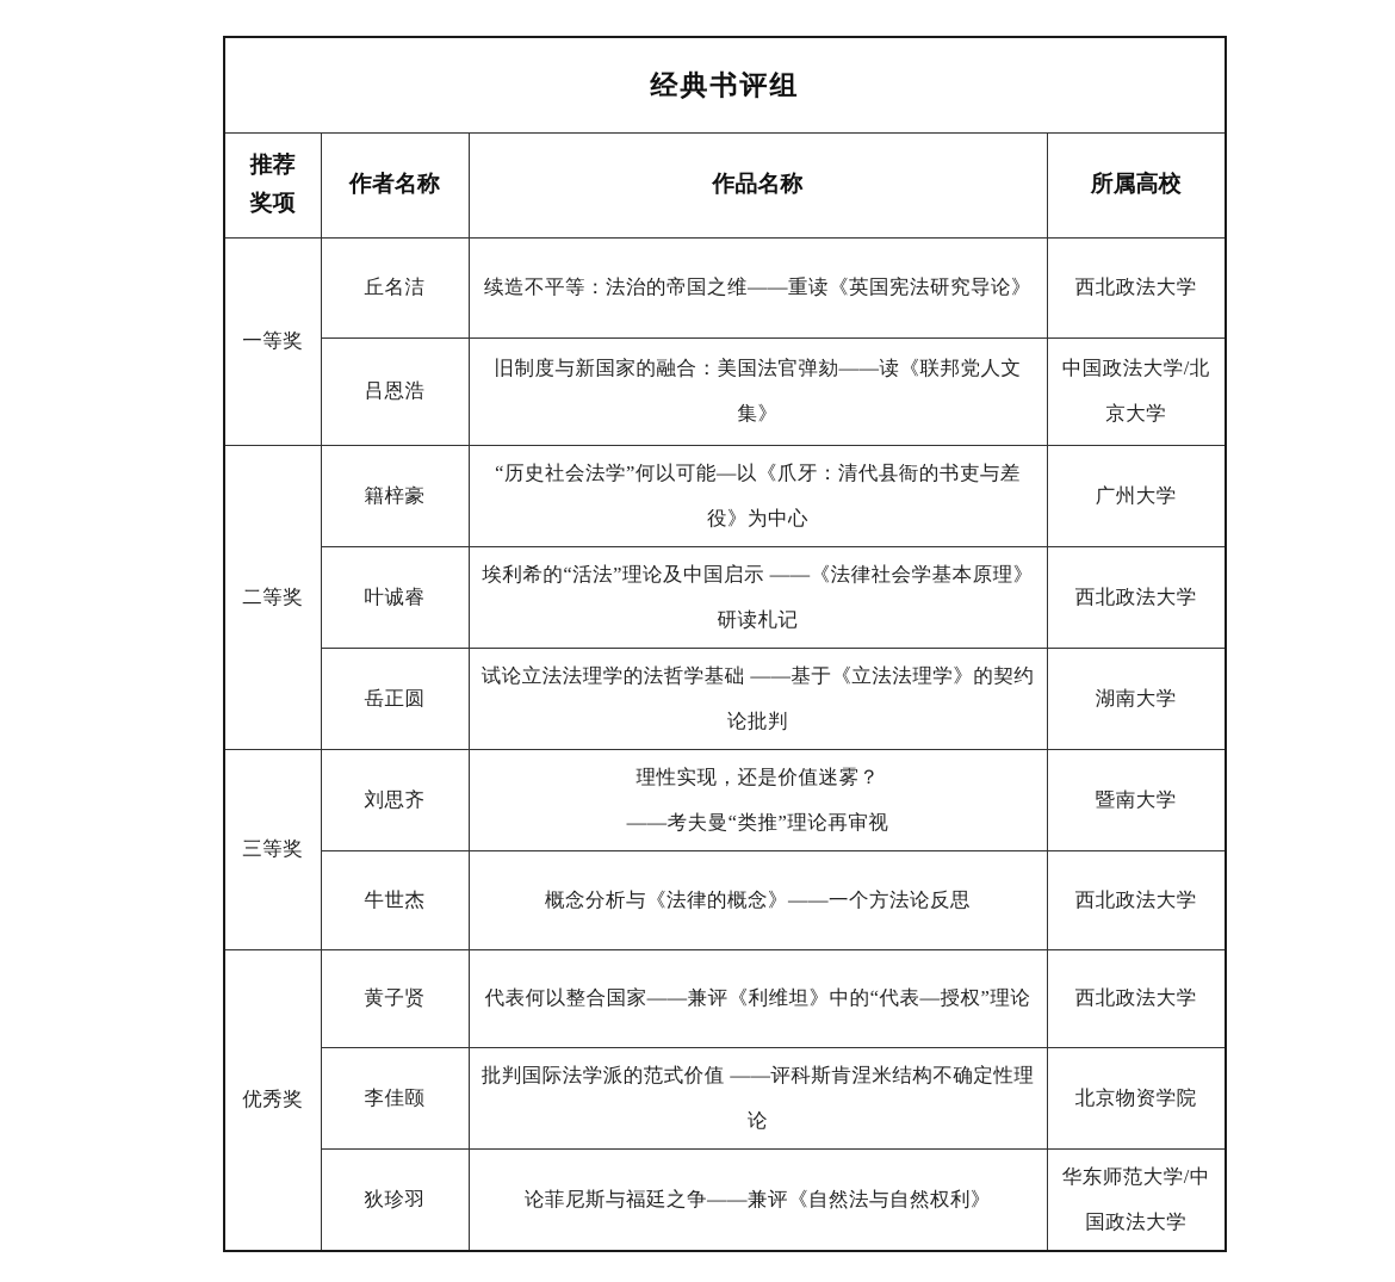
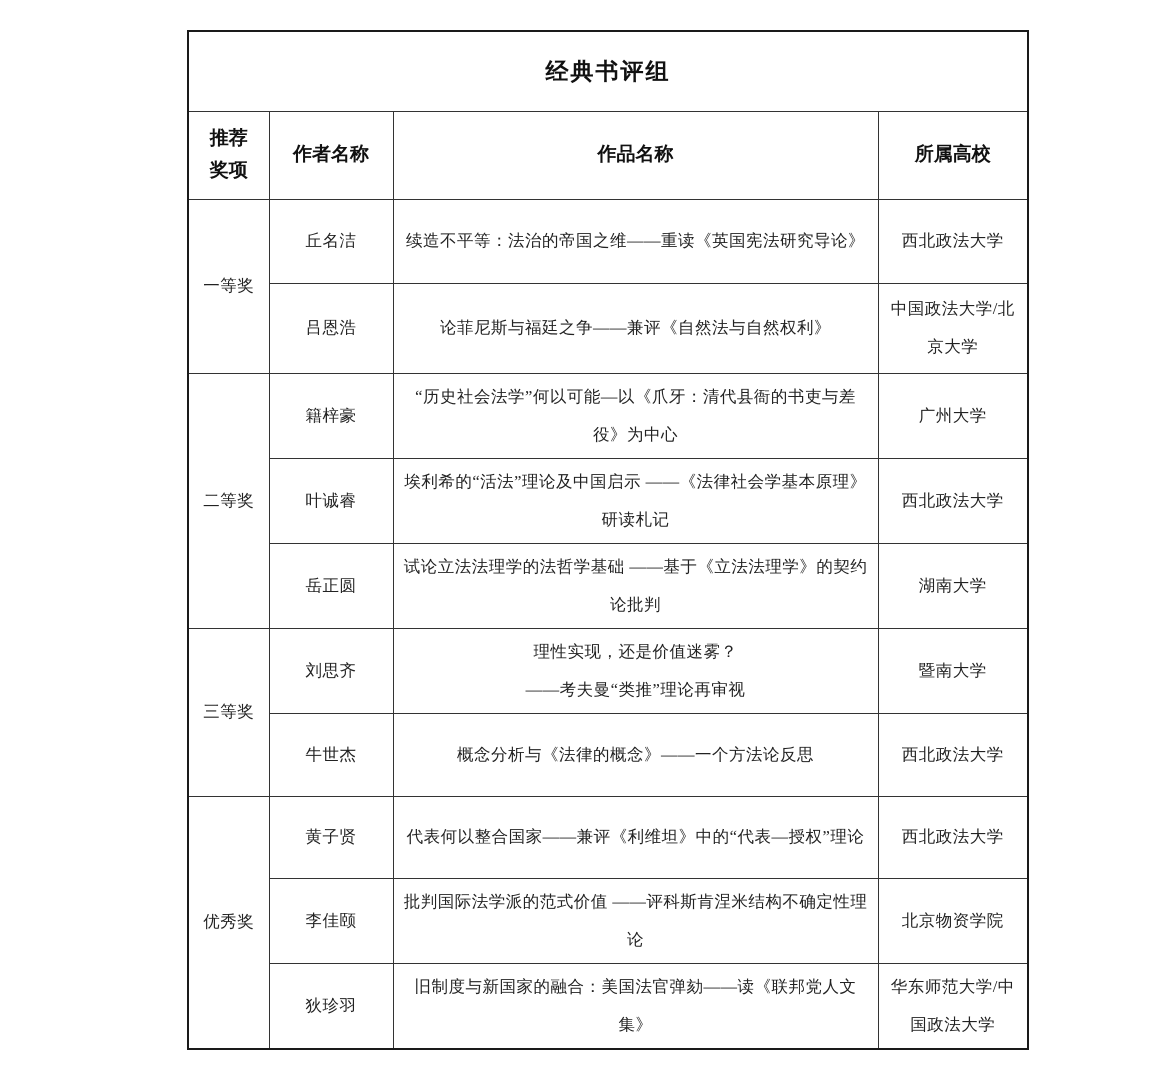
  经典书评组
  推荐 奖项	作者名称	作品名称	所属高校
  一等奖	丘名洁	续造不平等：法治的帝国之维——重读《英国宪法研究导论》	西北政法大学
- 吕恩浩	旧制度与新国家的融合：美国法官弹劾——读《联邦党人文集》	中国政法大学/北京大学
+ 吕恩浩	论菲尼斯与福廷之争——兼评《自然法与自然权利》	中国政法大学/北京大学
  二等奖	籍梓豪	“历史社会法学”何以可能—以《爪牙：清代县衙的书吏与差役》为中心	广州大学
  叶诚睿	埃利希的“活法”理论及中国启示 ——《法律社会学基本原理》研读札记	西北政法大学
  岳正圆	试论立法法理学的法哲学基础 ——基于《立法法理学》的契约论批判	湖南大学
  三等奖	刘思齐	理性实现，还是价值迷雾？ ——考夫曼“类推”理论再审视	暨南大学
  牛世杰	概念分析与《法律的概念》——一个方法论反思	西北政法大学
  优秀奖	黄子贤	代表何以整合国家——兼评《利维坦》中的“代表—授权”理论	西北政法大学
  李佳颐	批判国际法学派的范式价值 ——评科斯肯涅米结构不确定性理论	北京物资学院
- 狄珍羽	论菲尼斯与福廷之争——兼评《自然法与自然权利》	华东师范大学/中国政法大学
+ 狄珍羽	旧制度与新国家的融合：美国法官弹劾——读《联邦党人文集》	华东师范大学/中国政法大学
